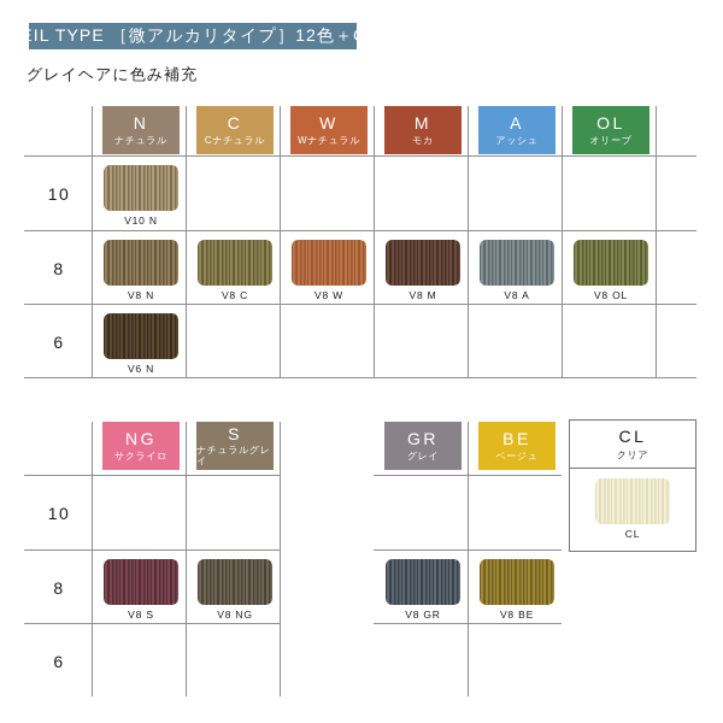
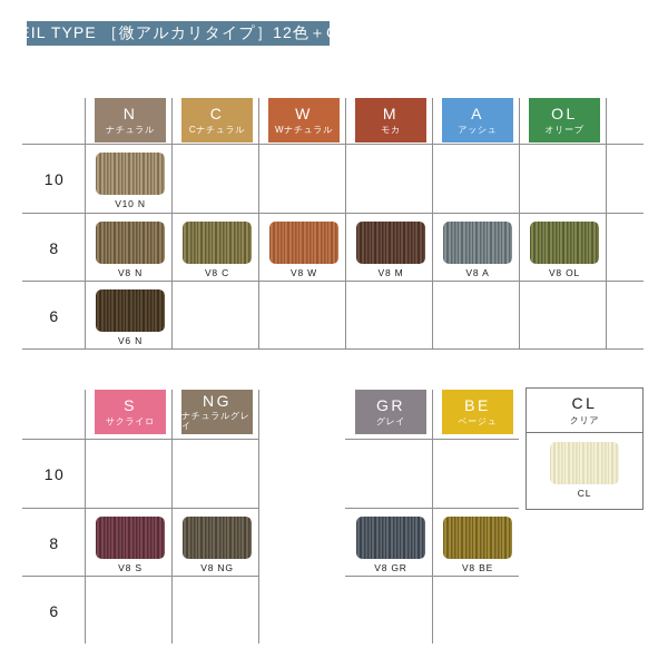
  VEIL TYPE ［微アルカリタイプ］12色＋CL
- グレイヘアに色み補充
  N
  ナチュラル
  C
  Cナチュラル
  W
  Wナチュラル
  M
  モカ
  A
  アッシュ
  OL
  オリーブ
  10
  8
  6
  V10 N
  V8 N
  V8 C
  V8 W
  V8 M
  V8 A
  V8 OL
  V6 N
- NG
+ S
  サクライロ
- S
+ NG
  ナチュラルグレイ
  GR
  グレイ
  BE
  ベージュ
  10
  8
  6
  V8 S
  V8 NG
  V8 GR
  V8 BE
  CL
  クリア
  CL
